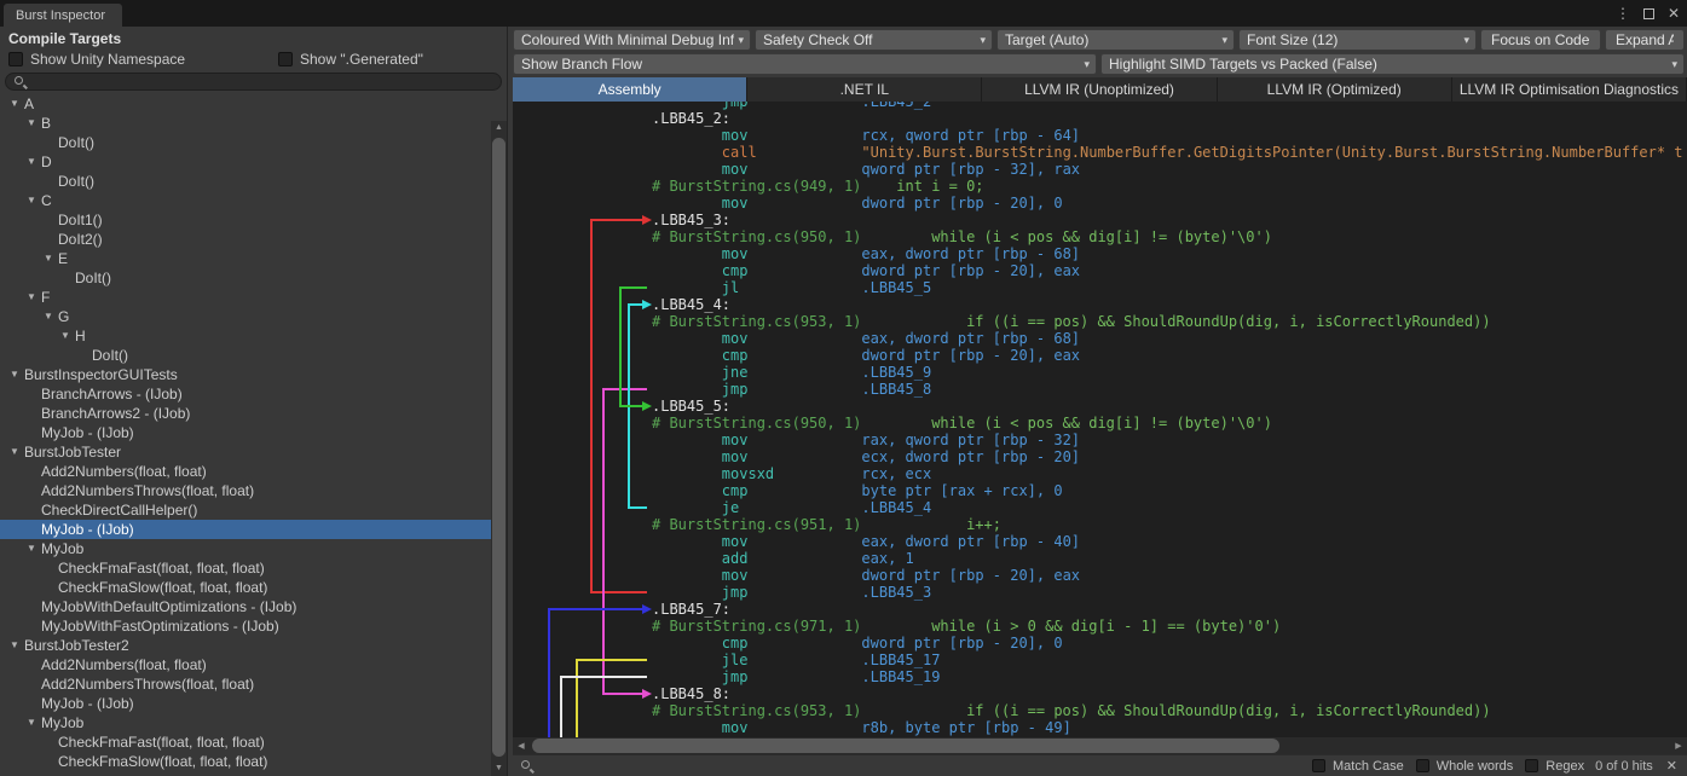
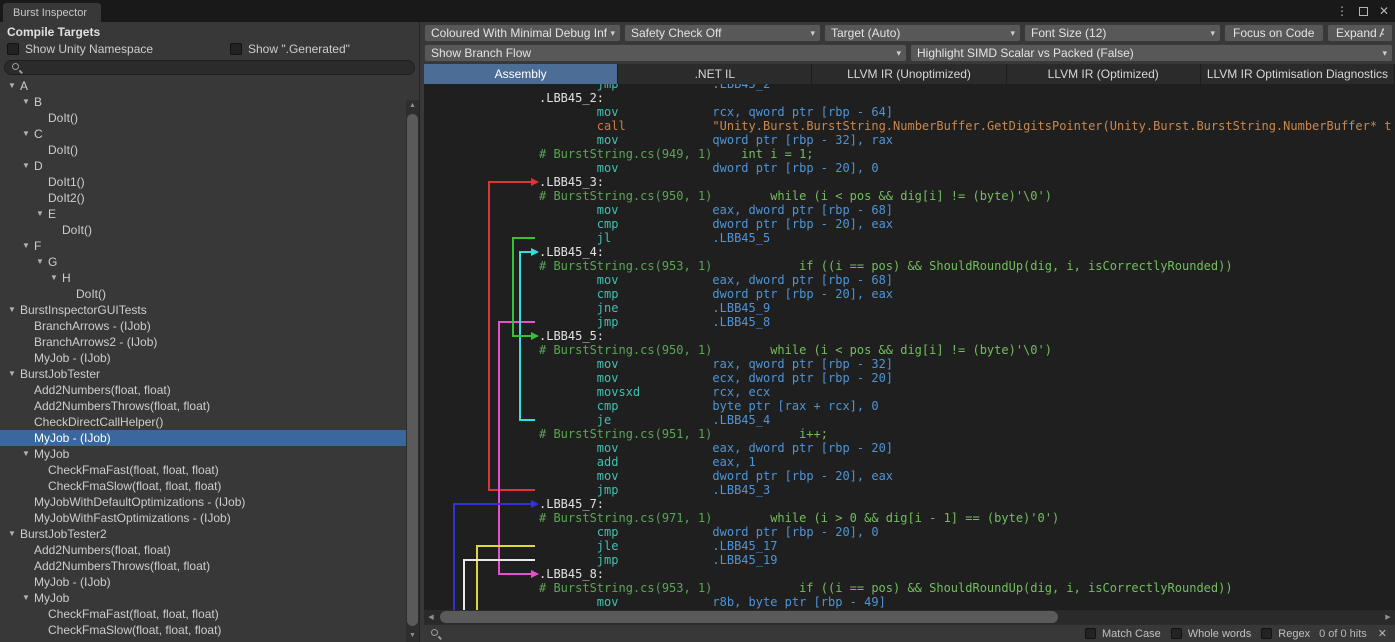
  Burst Inspector
  ⋮
  ✕
  Compile Targets
  Show Unity Namespace
  Show ".Generated"
  ▼
  A
  ▼
  B
  DoIt()
  ▼
- D
+ C
  DoIt()
  ▼
- C
+ D
  DoIt1()
  DoIt2()
  ▼
  E
  DoIt()
  ▼
  F
  ▼
  G
  ▼
  H
  DoIt()
  ▼
  BurstInspectorGUITests
  BranchArrows - (IJob)
  BranchArrows2 - (IJob)
  MyJob - (IJob)
  ▼
  BurstJobTester
  Add2Numbers(float, float)
  Add2NumbersThrows(float, float)
  CheckDirectCallHelper()
  MyJob - (IJob)
  ▼
  MyJob
  CheckFmaFast(float, float, float)
  CheckFmaSlow(float, float, float)
  MyJobWithDefaultOptimizations - (IJob)
  MyJobWithFastOptimizations - (IJob)
  ▼
  BurstJobTester2
  Add2Numbers(float, float)
  Add2NumbersThrows(float, float)
  MyJob - (IJob)
  ▼
  MyJob
  CheckFmaFast(float, float, float)
  CheckFmaSlow(float, float, float)
  Coloured With Minimal Debug Inf
  ▾
  Safety Check Off
  ▾
  Target (Auto)
  ▾
  Font Size (12)
  ▾
  Focus on Code
  Expand A
  Show Branch Flow
  ▾
- Highlight SIMD Targets vs Packed (False)
+ Highlight SIMD Scalar vs Packed (False)
  ▾
  Assembly
  .NET IL
  LLVM IR (Unoptimized)
  LLVM IR (Optimized)
  LLVM IR Optimisation Diagnostics
  jmp .LBB45_2
  .LBB45_2:
  mov rcx, qword ptr [rbp - 64]
  call "Unity.Burst.BurstString.NumberBuffer.GetDigitsPointer(Unity.Burst.BurstString.NumberBuffer* t
  mov qword ptr [rbp - 32], rax
- # BurstString.cs(949, 1) int i = 0;
+ # BurstString.cs(949, 1) int i = 1;
  mov dword ptr [rbp - 20], 0
  .LBB45_3:
  # BurstString.cs(950, 1) while (i < pos && dig[i] != (byte)'\0')
  mov eax, dword ptr [rbp - 68]
  cmp dword ptr [rbp - 20], eax
  jl .LBB45_5
  .LBB45_4:
  # BurstString.cs(953, 1) if ((i == pos) && ShouldRoundUp(dig, i, isCorrectlyRounded))
  mov eax, dword ptr [rbp - 68]
  cmp dword ptr [rbp - 20], eax
  jne .LBB45_9
  jmp .LBB45_8
  .LBB45_5:
  # BurstString.cs(950, 1) while (i < pos && dig[i] != (byte)'\0')
  mov rax, qword ptr [rbp - 32]
  mov ecx, dword ptr [rbp - 20]
  movsxd rcx, ecx
  cmp byte ptr [rax + rcx], 0
  je .LBB45_4
  # BurstString.cs(951, 1) i++;
- mov eax, dword ptr [rbp - 40]
+ mov eax, dword ptr [rbp - 20]
  add eax, 1
  mov dword ptr [rbp - 20], eax
  jmp .LBB45_3
  .LBB45_7:
  # BurstString.cs(971, 1) while (i > 0 && dig[i - 1] == (byte)'0')
  cmp dword ptr [rbp - 20], 0
  jle .LBB45_17
  jmp .LBB45_19
  .LBB45_8:
  # BurstString.cs(953, 1) if ((i == pos) && ShouldRoundUp(dig, i, isCorrectlyRounded))
  mov r8b, byte ptr [rbp - 49]
  Match Case
  Whole words
  Regex
  0 of 0 hits
  ✕
